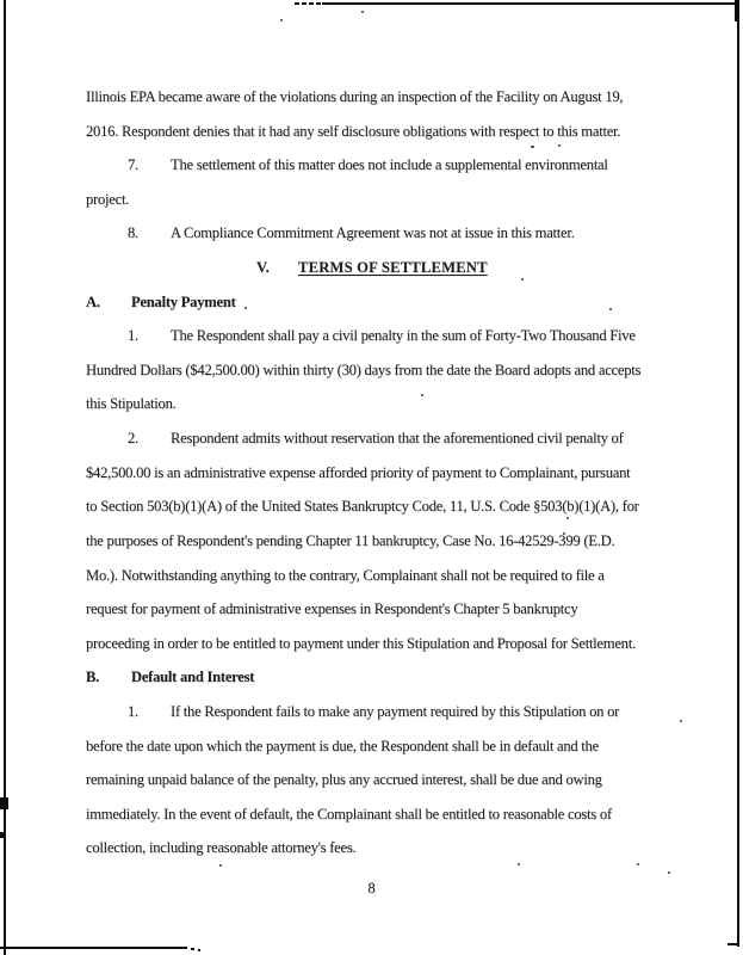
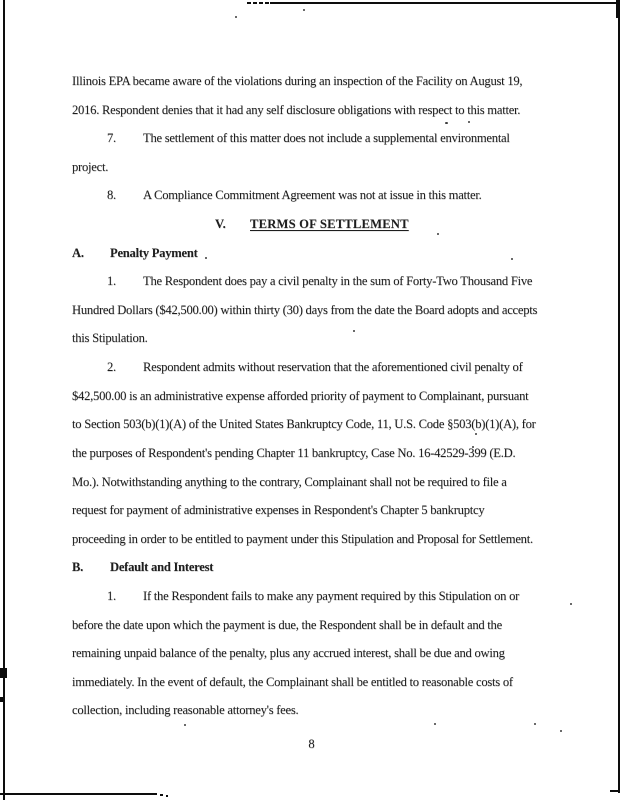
  Illinois EPA became aware of the violations during an inspection of the Facility on August 19,
  2016. Respondent denies that it had any self disclosure obligations with respect to this matter.
  7. The settlement of this matter does not include a supplemental environmental
  project.
  8. A Compliance Commitment Agreement was not at issue in this matter.
  V. TERMS OF SETTLEMENT
  A. Penalty Payment
- 1. The Respondent shall pay a civil penalty in the sum of Forty-Two Thousand Five
+ 1. The Respondent does pay a civil penalty in the sum of Forty-Two Thousand Five
  Hundred Dollars ($42,500.00) within thirty (30) days from the date the Board adopts and accepts
  this Stipulation.
  2. Respondent admits without reservation that the aforementioned civil penalty of
  $42,500.00 is an administrative expense afforded priority of payment to Complainant, pursuant
  to Section 503(b)(1)(A) of the United States Bankruptcy Code, 11, U.S. Code §503(b)(1)(A), for
  the purposes of Respondent's pending Chapter 11 bankruptcy, Case No. 16-42529-399 (E.D.
  Mo.). Notwithstanding anything to the contrary, Complainant shall not be required to file a
  request for payment of administrative expenses in Respondent's Chapter 5 bankruptcy
  proceeding in order to be entitled to payment under this Stipulation and Proposal for Settlement.
  B. Default and Interest
  1. If the Respondent fails to make any payment required by this Stipulation on or
  before the date upon which the payment is due, the Respondent shall be in default and the
  remaining unpaid balance of the penalty, plus any accrued interest, shall be due and owing
  immediately. In the event of default, the Complainant shall be entitled to reasonable costs of
  collection, including reasonable attorney's fees.
  8
